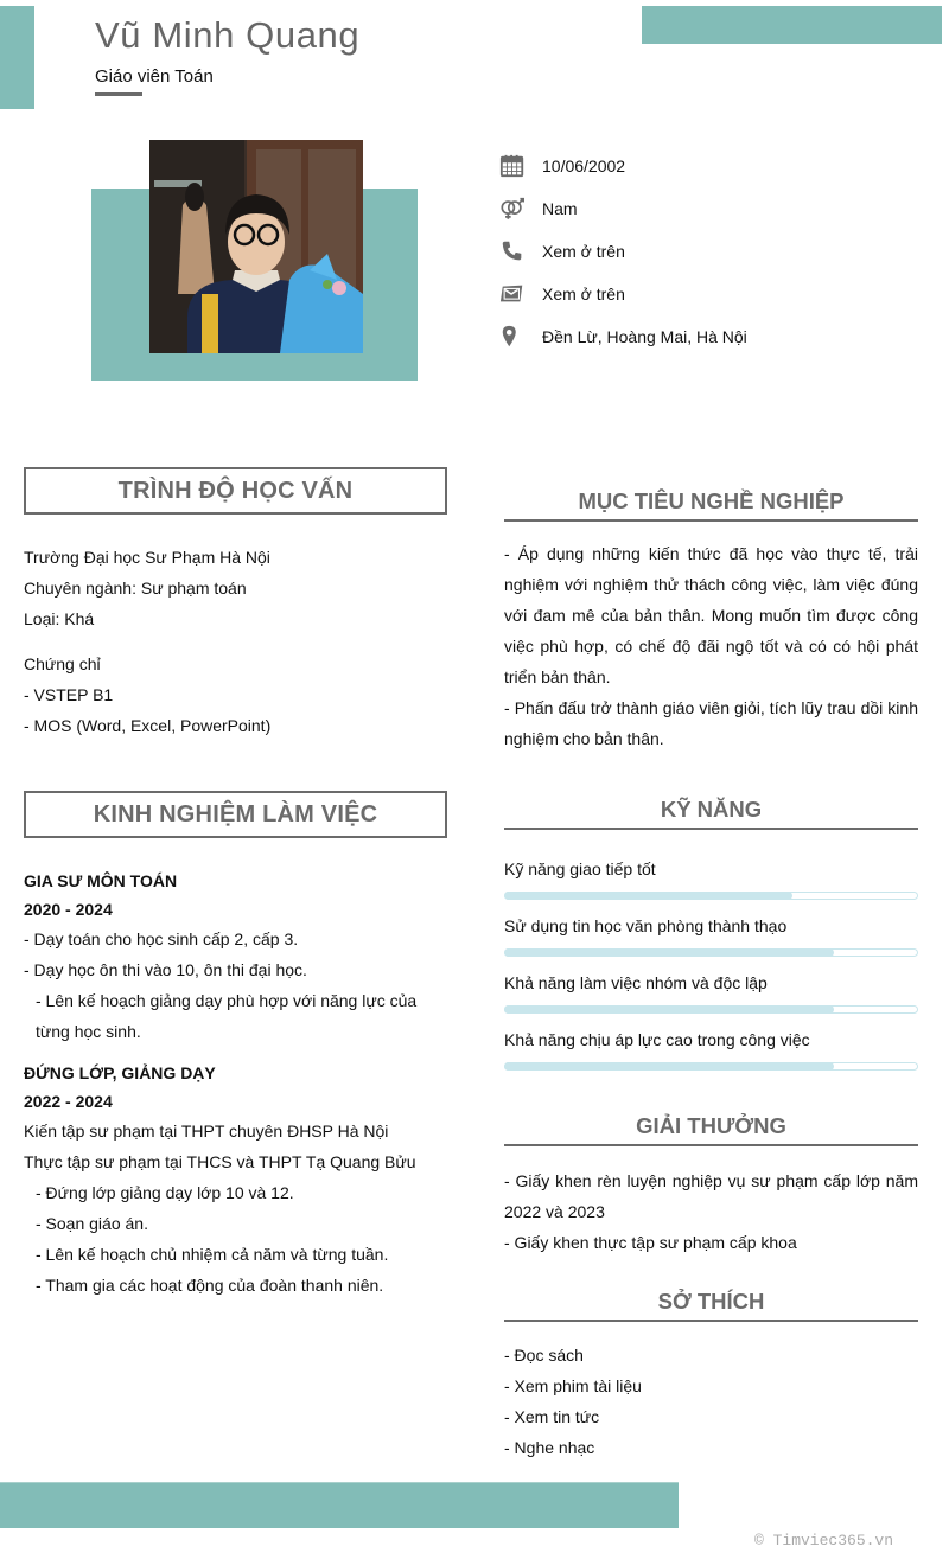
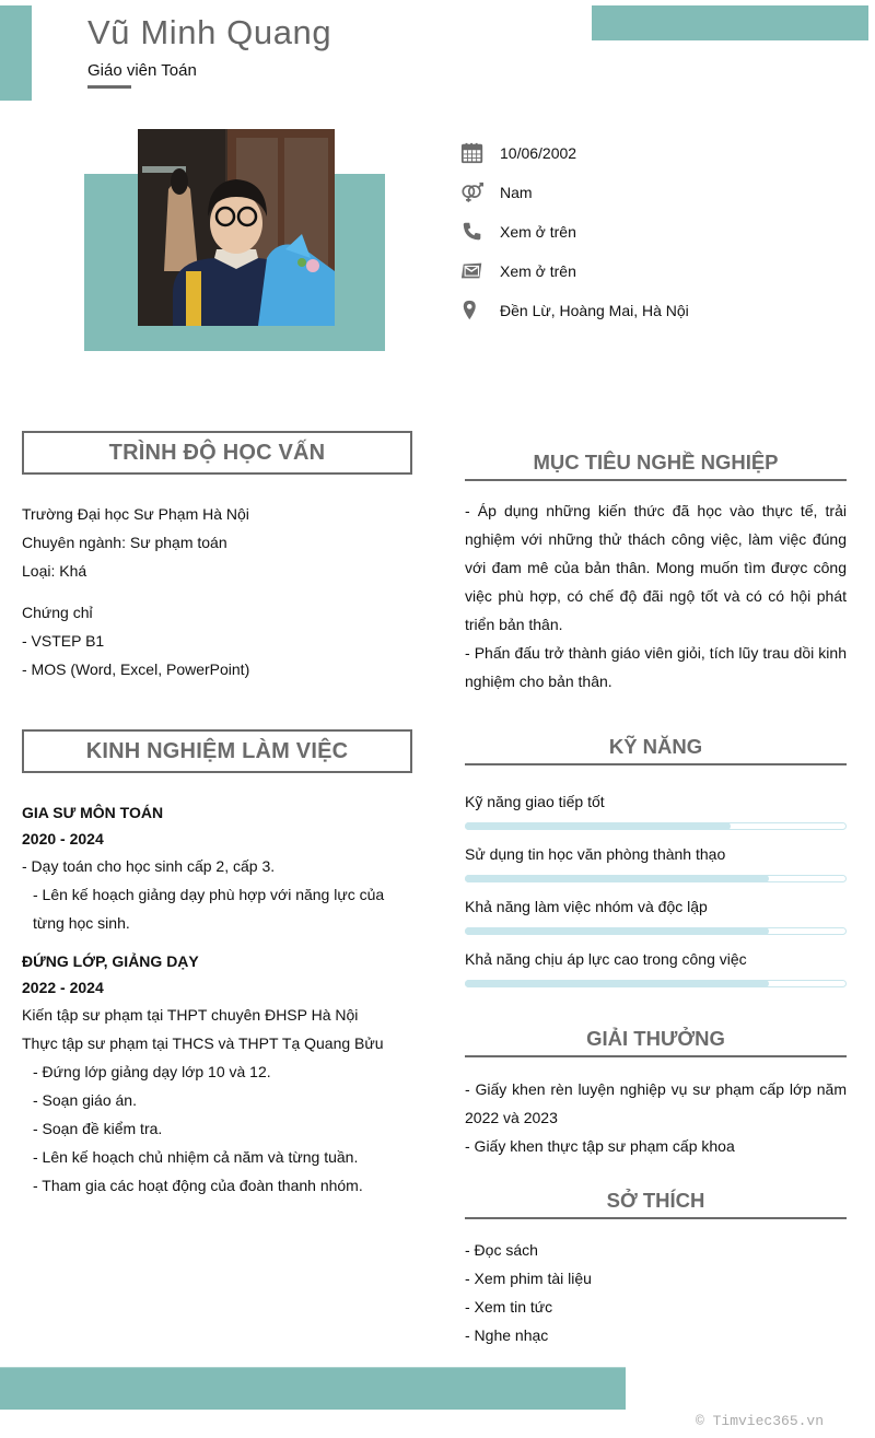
  Vũ Minh Quang
  Giáo viên Toán
  10/06/2002
  Nam
  Xem ở trên
  Xem ở trên
  Đền Lừ, Hoàng Mai, Hà Nội
  TRÌNH ĐỘ HỌC VẤN
  Trường Đại học Sư Phạm Hà Nội
  Chuyên ngành: Sư phạm toán
  Loại: Khá
  Chứng chỉ
  - VSTEP B1
  - MOS (Word, Excel, PowerPoint)
  KINH NGHIỆM LÀM VIỆC
  GIA SƯ MÔN TOÁN
  2020 - 2024
  - Dạy toán cho học sinh cấp 2, cấp 3.
- - Dạy học ôn thi vào 10, ôn thi đại học.
  - Lên kế hoạch giảng dạy phù hợp với năng lực của từng học sinh.
  ĐỨNG LỚP, GIẢNG DẠY
  2022 - 2024
  Kiến tập sư phạm tại THPT chuyên ĐHSP Hà Nội
  Thực tập sư phạm tại THCS và THPT Tạ Quang Bửu
  - Đứng lớp giảng dạy lớp 10 và 12.
  - Soạn giáo án.
+ - Soạn đề kiểm tra.
  - Lên kế hoạch chủ nhiệm cả năm và từng tuần.
- - Tham gia các hoạt động của đoàn thanh niên.
+ - Tham gia các hoạt động của đoàn thanh nhóm.
  MỤC TIÊU NGHỀ NGHIỆP
- - Áp dụng những kiến thức đã học vào thực tế, trải nghiệm với nghiệm thử thách công việc, làm việc đúng với đam mê của bản thân. Mong muốn tìm được công việc phù hợp, có chế độ đãi ngộ tốt và có có hội phát triển bản thân.
+ - Áp dụng những kiến thức đã học vào thực tế, trải nghiệm với những thử thách công việc, làm việc đúng với đam mê của bản thân. Mong muốn tìm được công việc phù hợp, có chế độ đãi ngộ tốt và có có hội phát triển bản thân.
  - Phấn đấu trở thành giáo viên giỏi, tích lũy trau dồi kinh nghiệm cho bản thân.
  KỸ NĂNG
  Kỹ năng giao tiếp tốt
  Sử dụng tin học văn phòng thành thạo
  Khả năng làm việc nhóm và độc lập
  Khả năng chịu áp lực cao trong công việc
  GIẢI THƯỞNG
  - Giấy khen rèn luyện nghiệp vụ sư phạm cấp lớp năm 2022 và 2023
  - Giấy khen thực tập sư phạm cấp khoa
  SỞ THÍCH
  - Đọc sách
  - Xem phim tài liệu
  - Xem tin tức
  - Nghe nhạc
  © Timviec365.vn
